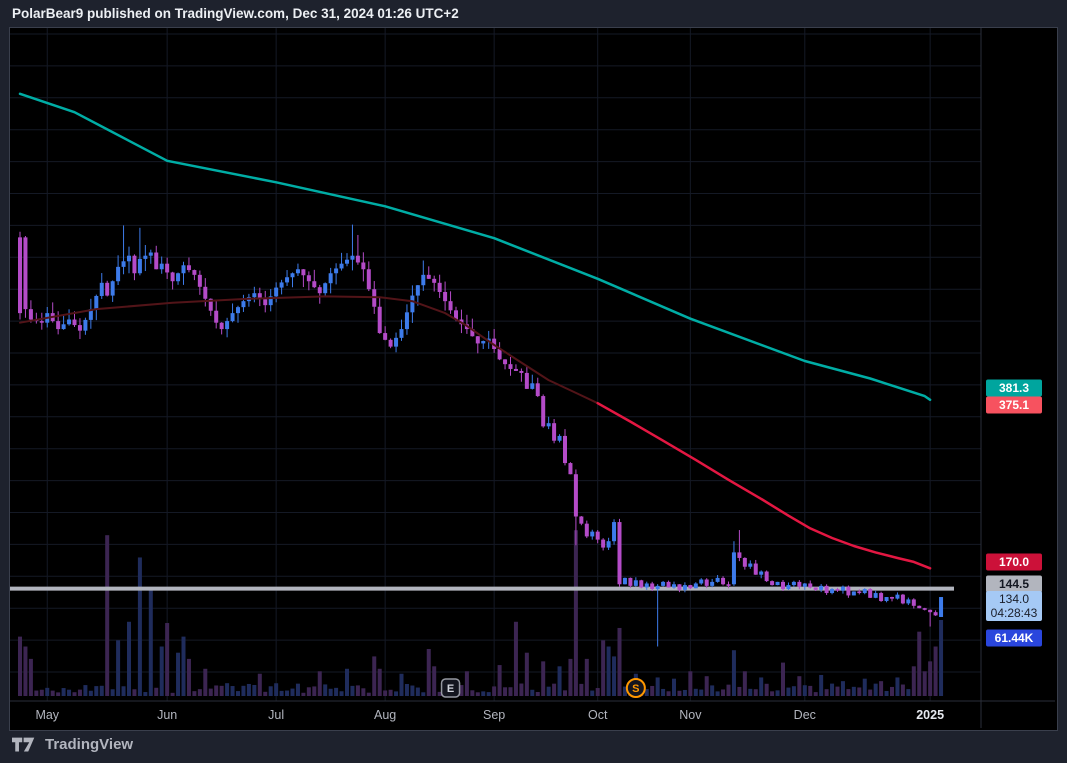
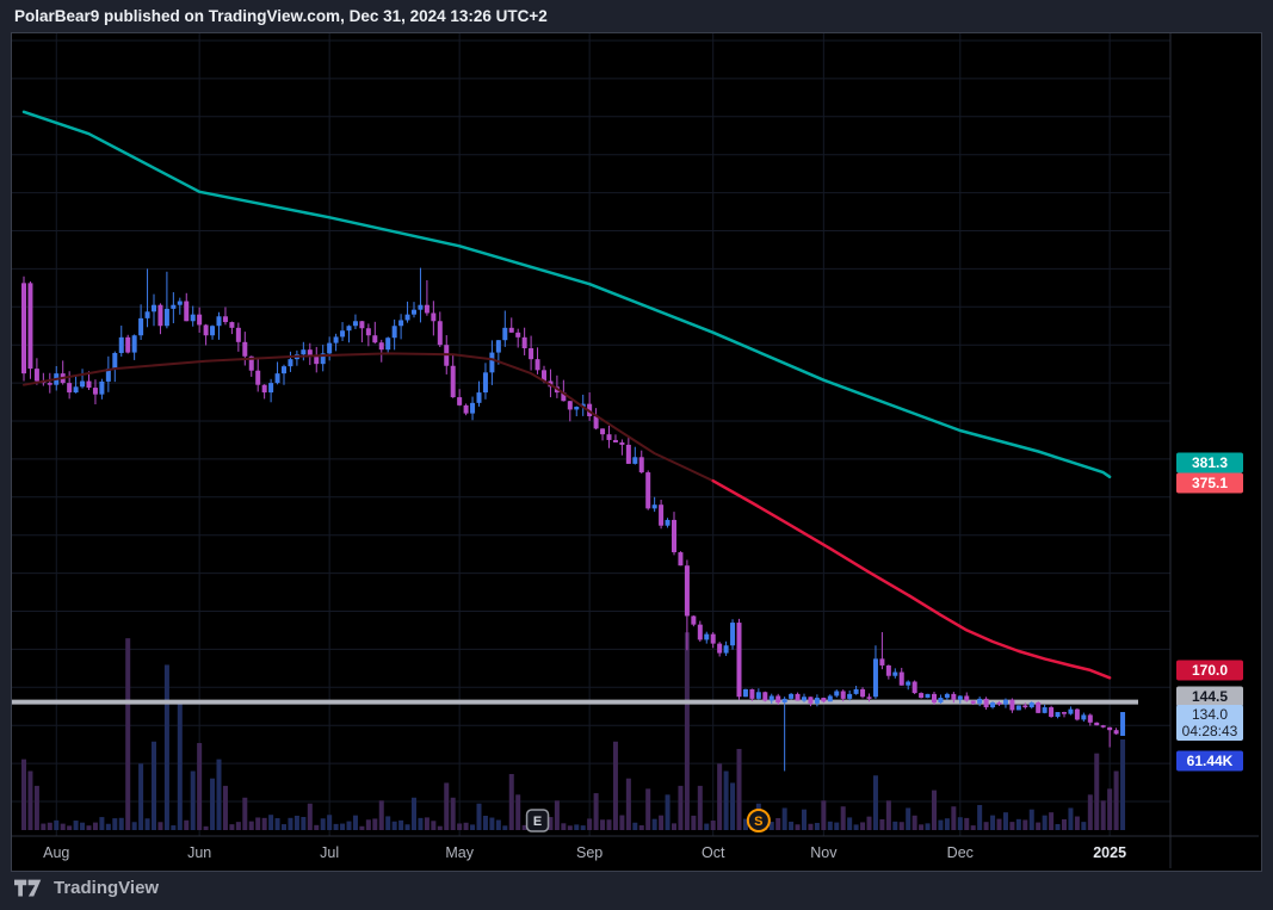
- PolarBear9 published on TradingView.com, Dec 31, 2024 01:26 UTC+2
+ PolarBear9 published on TradingView.com, Dec 31, 2024 13:26 UTC+2
  E
  S
  381.3
  375.1
  170.0
  144.5
  134.0
  04:28:43
  61.44K
- May
+ Aug
  Jun
  Jul
- Aug
+ May
  Sep
  Oct
  Nov
  Dec
  2025
  TradingView
